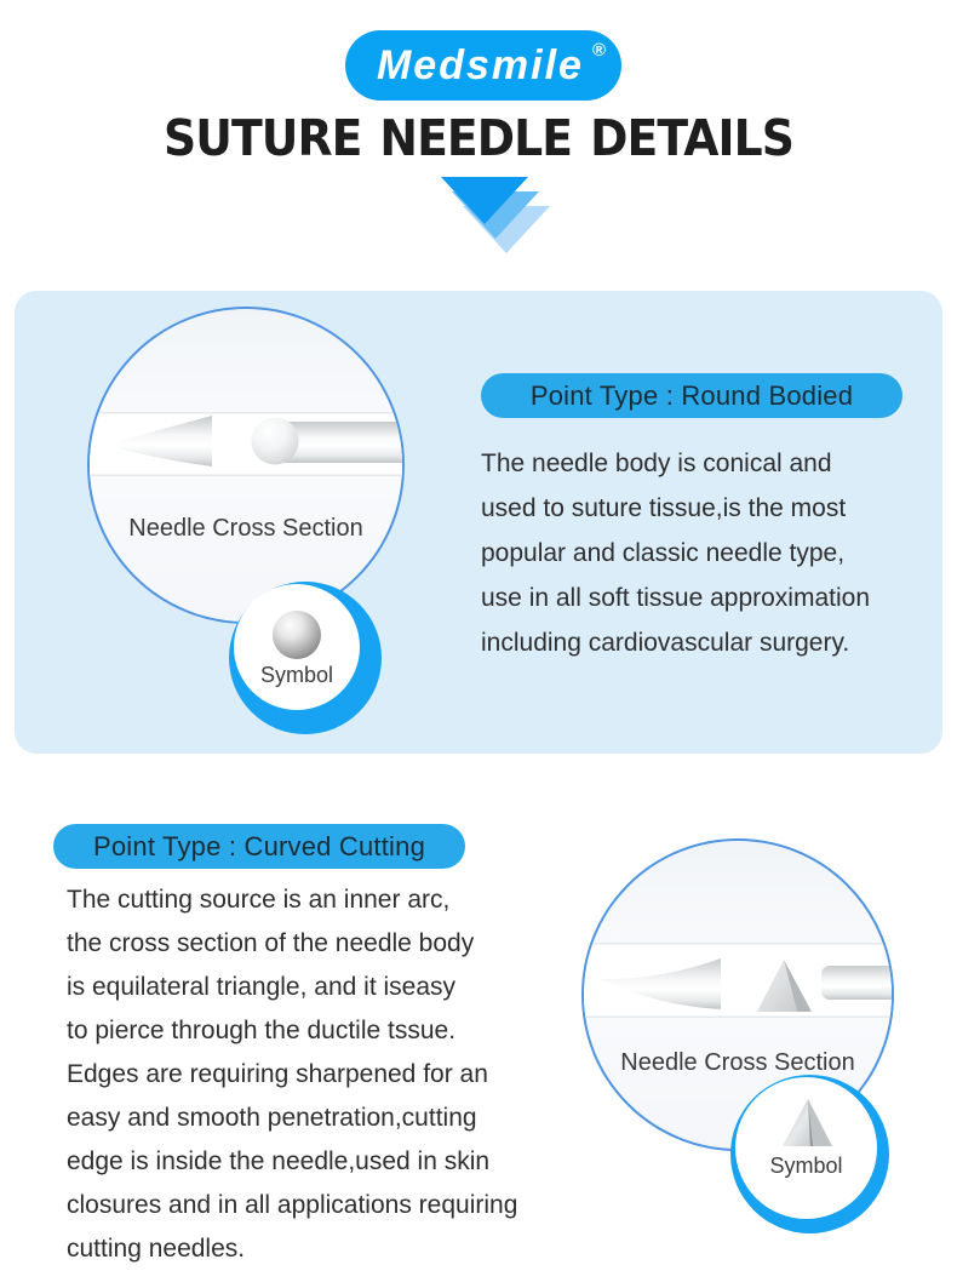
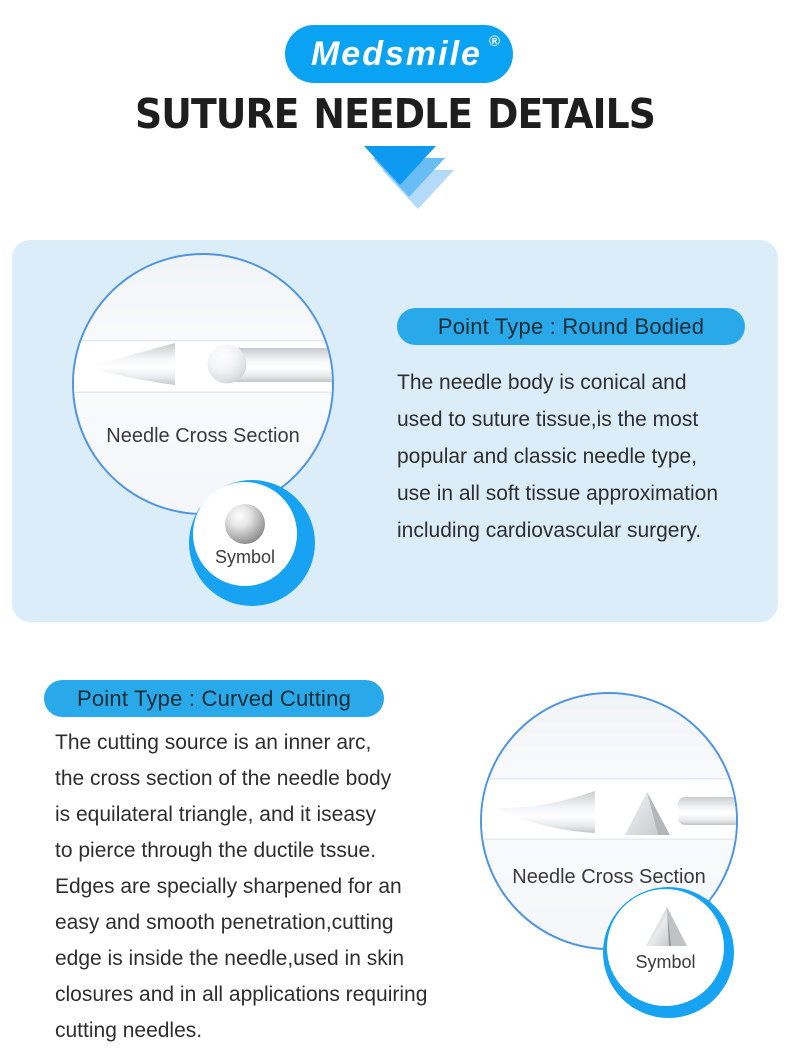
  Medsmile
  ®
  SUTURE NEEDLE DETAILS
  Needle Cross Section
  Symbol
  Point Type : Round Bodied
  The needle body is conical and
  used to suture tissue,is the most
  popular and classic needle type,
  use in all soft tissue approximation
  including cardiovascular surgery.
  Point Type : Curved Cutting
  The cutting source is an inner arc,
  the cross section of the needle body
  is equilateral triangle, and it iseasy
  to pierce through the ductile tssue.
- Edges are requiring sharpened for an
+ Edges are specially sharpened for an
  easy and smooth penetration,cutting
  edge is inside the needle,used in skin
  closures and in all applications requiring
  cutting needles.
  Needle Cross Section
  Symbol
